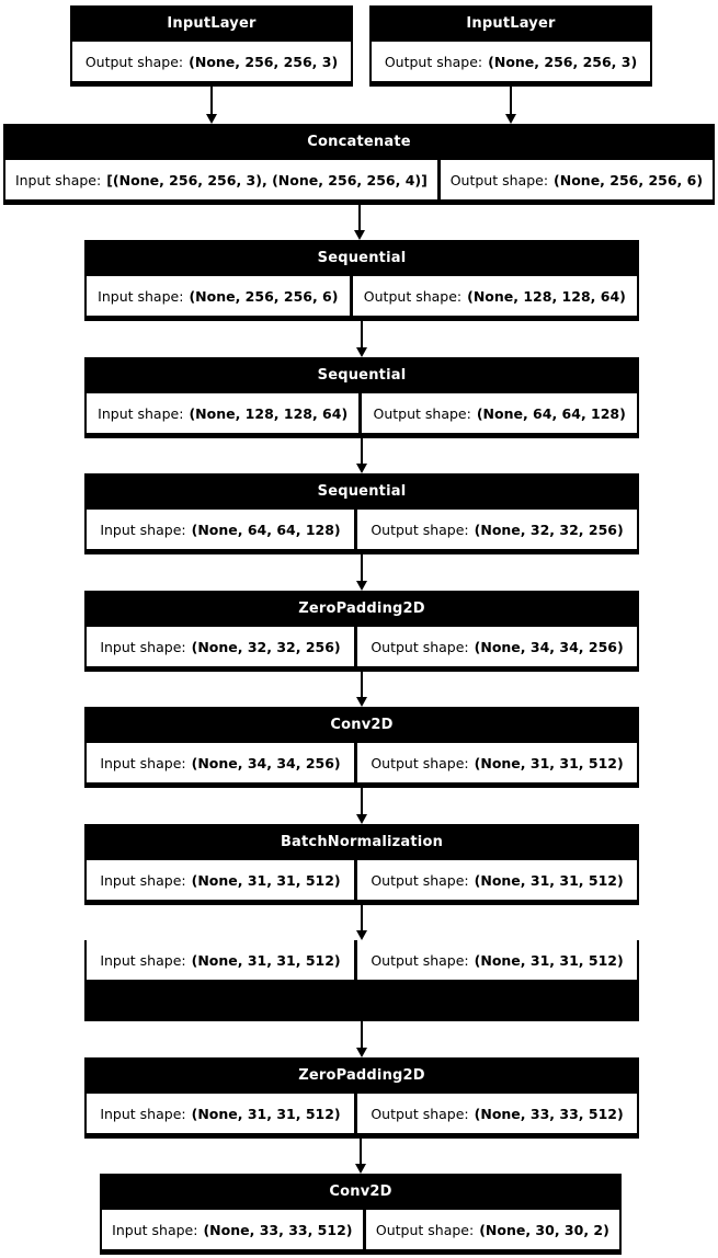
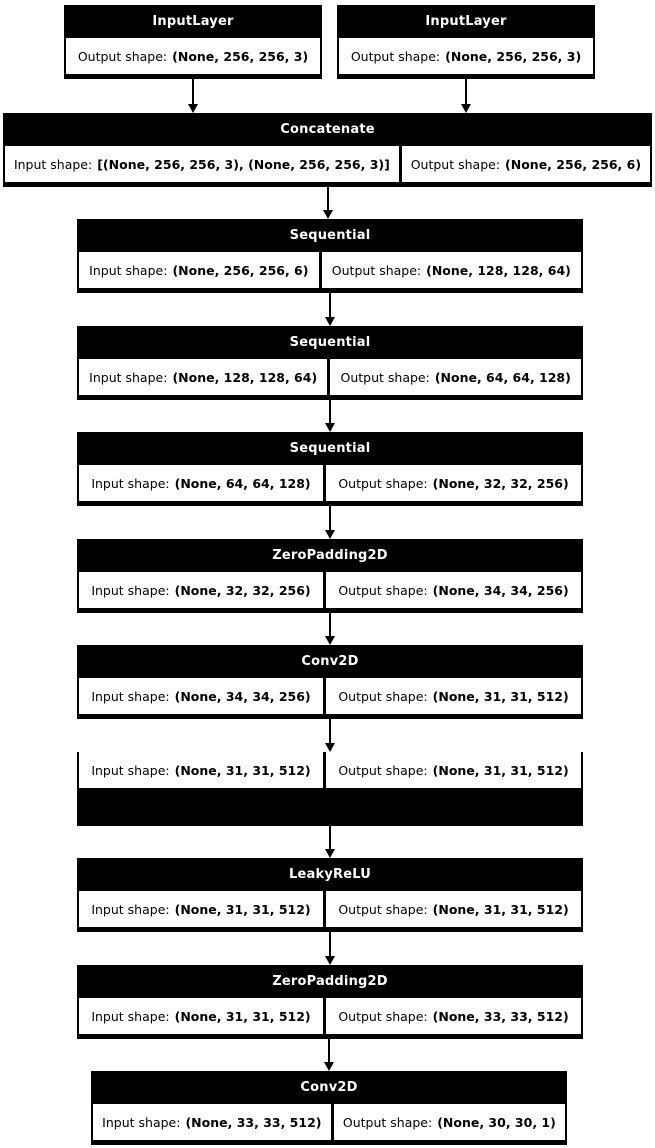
  InputLayer
  Output shape:
  (None, 256, 256, 3)
  InputLayer
  Output shape:
  (None, 256, 256, 3)
  Concatenate
  Input shape:
- [(None, 256, 256, 3), (None, 256, 256, 4)]
+ [(None, 256, 256, 3), (None, 256, 256, 3)]
  Output shape:
  (None, 256, 256, 6)
  Sequential
  Input shape:
  (None, 256, 256, 6)
  Output shape:
  (None, 128, 128, 64)
  Sequential
  Input shape:
  (None, 128, 128, 64)
  Output shape:
  (None, 64, 64, 128)
  Sequential
  Input shape:
  (None, 64, 64, 128)
  Output shape:
  (None, 32, 32, 256)
  ZeroPadding2D
  Input shape:
  (None, 32, 32, 256)
  Output shape:
  (None, 34, 34, 256)
  Conv2D
  Input shape:
  (None, 34, 34, 256)
  Output shape:
  (None, 31, 31, 512)
- BatchNormalization
  Input shape:
  (None, 31, 31, 512)
  Output shape:
  (None, 31, 31, 512)
+ LeakyReLU
  Input shape:
  (None, 31, 31, 512)
  Output shape:
  (None, 31, 31, 512)
  ZeroPadding2D
  Input shape:
  (None, 31, 31, 512)
  Output shape:
  (None, 33, 33, 512)
  Conv2D
  Input shape:
  (None, 33, 33, 512)
  Output shape:
- (None, 30, 30, 2)
+ (None, 30, 30, 1)
